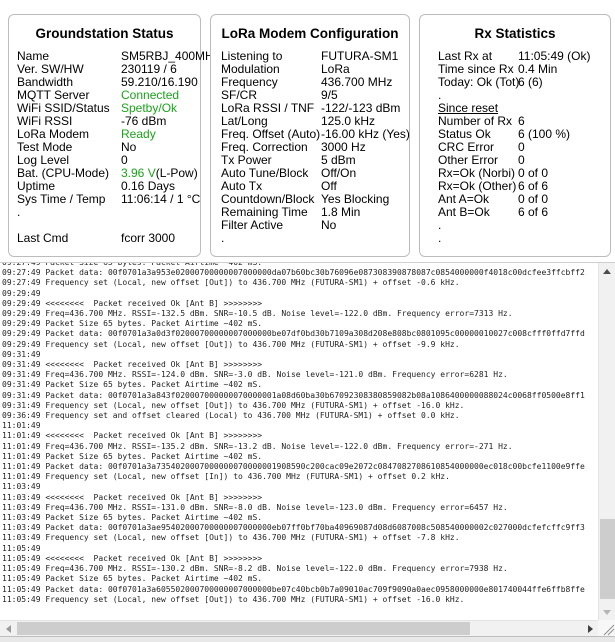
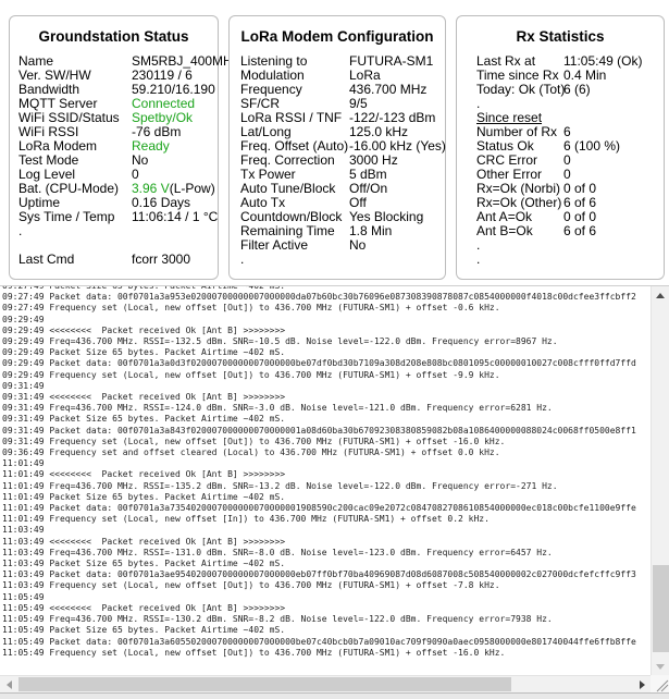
  Groundstation Status
  Name
  SM5RBJ_400M
  Ver. SW/HW
  230119 / 6
  Bandwidth
  59.210/16.190
  MQTT Server
  Connected
  WiFi SSID/Status
  Spetby/Ok
  WiFi RSSI
  -76 dBm
  LoRa Modem
  Ready
  Test Mode
  No
  Log Level
  0
  Bat. (CPU-Mode)
  3.96 V
  (L-Pow)
  Uptime
  0.16 Days
  Sys Time / Temp
  11:06:14 / 1 °C
  .
  Last Cmd
  fcorr 3000
  LoRa Modem Configuration
  Listening to
  FUTURA-SM1
  Modulation
  LoRa
  Frequency
  436.700 MHz
  SF/CR
  9/5
  LoRa RSSI / TNF
  -122/-123 dBm
  Lat/Long
  125.0 kHz
  Freq. Offset (Auto)
  -16.00 kHz (Yes)
  Freq. Correction
  3000 Hz
  Tx Power
  5 dBm
  Auto Tune/Block
  Off/On
  Auto Tx
  Off
  Countdown/Block
  Yes Blocking
  Remaining Time
  1.8 Min
  Filter Active
  No
  .
  Rx Statistics
  Last Rx at
  11:05:49 (Ok)
  Time since Rx
  0.4 Min
  Today: Ok (Tot)
  6 (6)
  .
  Since reset
  Number of Rx
  6
  Status Ok
  6 (100 %)
  CRC Error
  0
  Other Error
  0
  Rx=Ok (Norbi)
  0 of 0
  Rx=Ok (Other)
  6 of 6
  Ant A=Ok
  0 of 0
  Ant B=Ok
  6 of 6
  .
  .
  09:27:49 Packet Size 65 bytes. Packet Airtime ~402 mS.
  09:27:49 Packet data: 00f0701a3a953e02000700000007000000da07b60bc30b76096e087308390878087c0854000000f4018c00dcfee3ffcbff2
  09:27:49 Frequency set (Local, new offset [Out]) to 436.700 MHz (FUTURA-SM1) + offset -0.6 kHz.
  09:29:49
  09:29:49 <<<<<<<< Packet received Ok [Ant B] >>>>>>>>
- 09:29:49 Freq=436.700 MHz. RSSI=-132.5 dBm. SNR=-10.5 dB. Noise level=-122.0 dBm. Frequency error=7313 Hz.
+ 09:29:49 Freq=436.700 MHz. RSSI=-132.5 dBm. SNR=-10.5 dB. Noise level=-122.0 dBm. Frequency error=8967 Hz.
  09:29:49 Packet Size 65 bytes. Packet Airtime ~402 mS.
  09:29:49 Packet data: 00f0701a3a0d3f02000700000007000000be07df0bd30b7109a308d208e808bc0801095c00000010027c008cfff0ffd7ffd
  09:29:49 Frequency set (Local, new offset [Out]) to 436.700 MHz (FUTURA-SM1) + offset -9.9 kHz.
  09:31:49
  09:31:49 <<<<<<<< Packet received Ok [Ant B] >>>>>>>>
  09:31:49 Freq=436.700 MHz. RSSI=-124.0 dBm. SNR=-3.0 dB. Noise level=-121.0 dBm. Frequency error=6281 Hz.
  09:31:49 Packet Size 65 bytes. Packet Airtime ~402 mS.
  09:31:49 Packet data: 00f0701a3a843f020007000000070000001a08d60ba30b67092308380859082b08a1086400000088024c0068ff0500e8ff1
  09:31:49 Frequency set (Local, new offset [Out]) to 436.700 MHz (FUTURA-SM1) + offset -16.0 kHz.
  09:36:49 Frequency set and offset cleared (Local) to 436.700 MHz (FUTURA-SM1) + offset 0.0 kHz.
  11:01:49
  11:01:49 <<<<<<<< Packet received Ok [Ant B] >>>>>>>>
  11:01:49 Freq=436.700 MHz. RSSI=-135.2 dBm. SNR=-13.2 dB. Noise level=-122.0 dBm. Frequency error=-271 Hz.
  11:01:49 Packet Size 65 bytes. Packet Airtime ~402 mS.
  11:01:49 Packet data: 00f0701a3a7354020007000000070000001908590c200cac09e2072c0847082708610854000000ec018c00bcfe1100e9ffe
  11:01:49 Frequency set (Local, new offset [In]) to 436.700 MHz (FUTURA-SM1) + offset 0.2 kHz.
  11:03:49
  11:03:49 <<<<<<<< Packet received Ok [Ant B] >>>>>>>>
  11:03:49 Freq=436.700 MHz. RSSI=-131.0 dBm. SNR=-8.0 dB. Noise level=-123.0 dBm. Frequency error=6457 Hz.
  11:03:49 Packet Size 65 bytes. Packet Airtime ~402 mS.
  11:03:49 Packet data: 00f0701a3ae95402000700000007000000eb07ff0bf70ba40969087d08d6087008c508540000002c027000dcfefcffc9ff3
  11:03:49 Frequency set (Local, new offset [Out]) to 436.700 MHz (FUTURA-SM1) + offset -7.8 kHz.
  11:05:49
  11:05:49 <<<<<<<< Packet received Ok [Ant B] >>>>>>>>
  11:05:49 Freq=436.700 MHz. RSSI=-130.2 dBm. SNR=-8.2 dB. Noise level=-122.0 dBm. Frequency error=7938 Hz.
  11:05:49 Packet Size 65 bytes. Packet Airtime ~402 mS.
  11:05:49 Packet data: 00f0701a3a605502000700000007000000be07c40bcb0b7a09010ac709f9090a0aec0958000000e801740044ffe6ffb8ffe
  11:05:49 Frequency set (Local, new offset [Out]) to 436.700 MHz (FUTURA-SM1) + offset -16.0 kHz.
